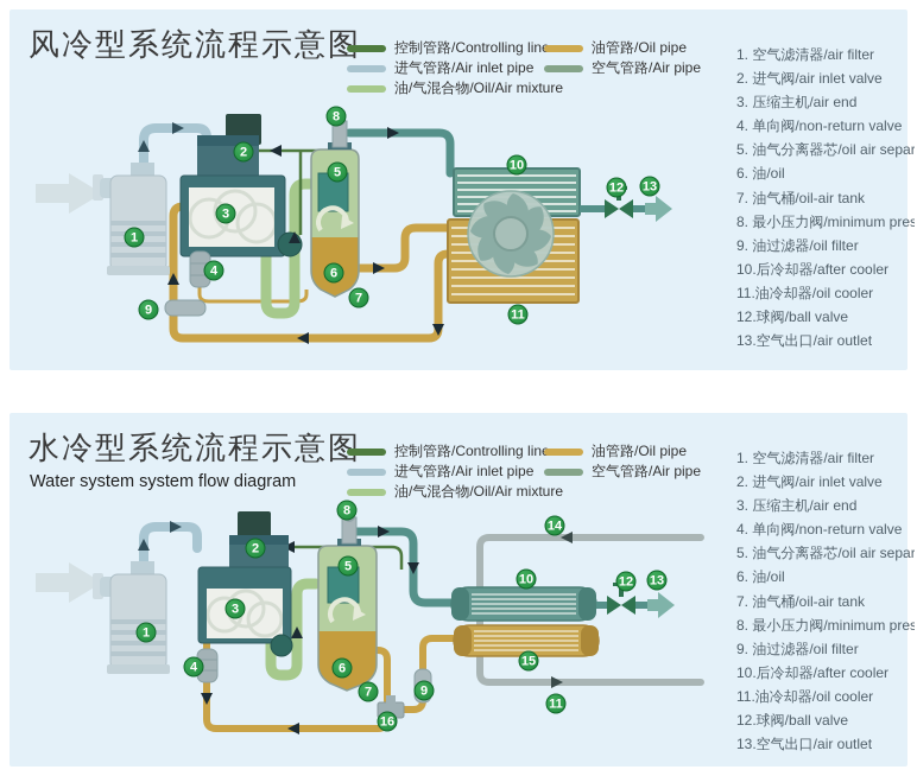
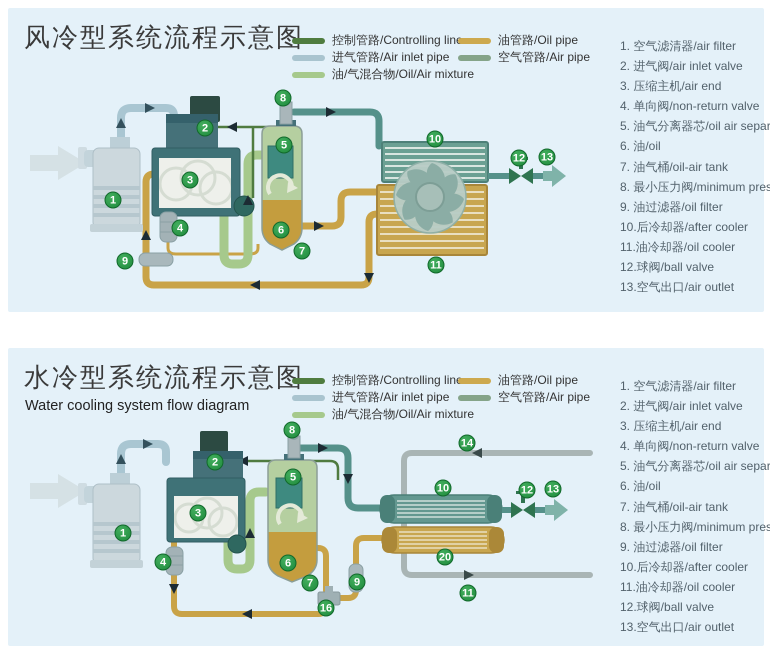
  风冷型系统流程示意图
  控制管路/Controlling lin
  进气管路/Air inlet pipe
  油/气混合物/Oil/Air mixture
  油管路/Oil pipe
  空气管路/Air pipe
  1. 空气滤清器/air filter
  2. 进气阀/air inlet valve
  3. 压缩主机/air end
  4. 单向阀/non-return valve
  5. 油气分离器芯/oil air separ
  6. 油/oil
  7. 油气桶/oil-air tank
  8. 最小压力阀/minimum pres
  9. 油过滤器/oil filter
  10.后冷却器/after cooler
  11.油冷却器/oil cooler
  12.球阀/ball valve
  13.空气出口/air outlet
  1
  2
  3
  4
  5
  6
  7
  8
  9
  10
  11
  12
  13
  水冷型系统流程示意图
- Water system system flow diagram
+ Water cooling system flow diagram
  控制管路/Controlling lin
  进气管路/Air inlet pipe
  油/气混合物/Oil/Air mixture
  油管路/Oil pipe
  空气管路/Air pipe
  1. 空气滤清器/air filter
  2. 进气阀/air inlet valve
  3. 压缩主机/air end
  4. 单向阀/non-return valve
  5. 油气分离器芯/oil air separ
  6. 油/oil
  7. 油气桶/oil-air tank
  8. 最小压力阀/minimum pres
  9. 油过滤器/oil filter
  10.后冷却器/after cooler
  11.油冷却器/oil cooler
  12.球阀/ball valve
  13.空气出口/air outlet
  1
  2
  3
  4
  5
  6
  7
  8
  9
  10
  11
  12
  13
  14
- 15
+ 20
  16
